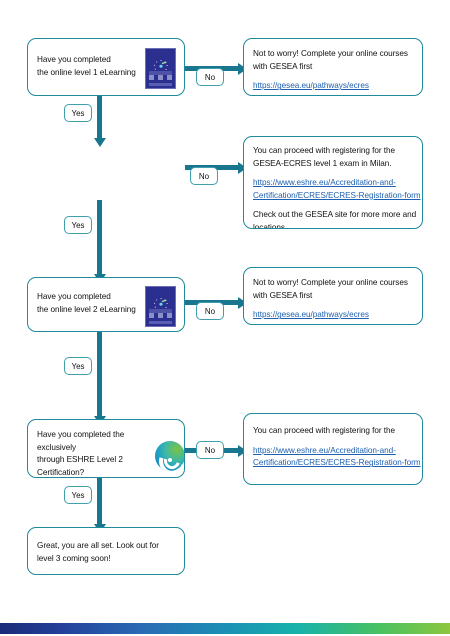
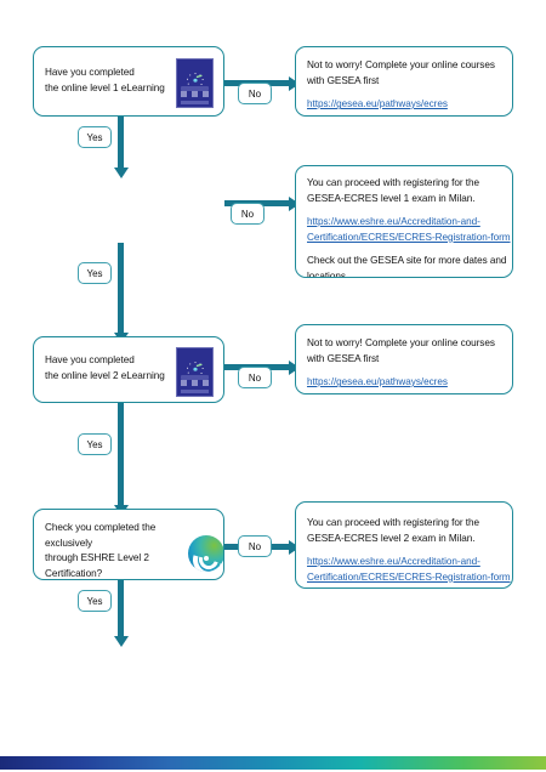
  Have you completed
  the online level 1 eLearning
  Yes
  No
  Not to worry! Complete your online courses
  with GESEA first
  https://gesea.eu/pathways/ecres
  Yes
  No
  You can proceed with registering for the
  GESEA-ECRES level 1 exam in Milan.
  https://www.eshre.eu/Accreditation-and-
  Certification/ECRES/ECRES-Registration-form
- Check out the GESEA site for more more and
+ Check out the GESEA site for more dates and
  locations
  Have you completed
  the online level 2 eLearning
  Yes
  No
  Not to worry! Complete your online courses
  with GESEA first
  https://gesea.eu/pathways/ecres
- Have you completed the exclusively
+ Check you completed the exclusively
  through ESHRE Level 2
  Certification?
  Yes
  No
  You can proceed with registering for the
+ GESEA-ECRES level 2 exam in Milan.
  https://www.eshre.eu/Accreditation-and-
  Certification/ECRES/ECRES-Registration-form
- Great, you are all set. Look out for
- level 3 coming soon!
